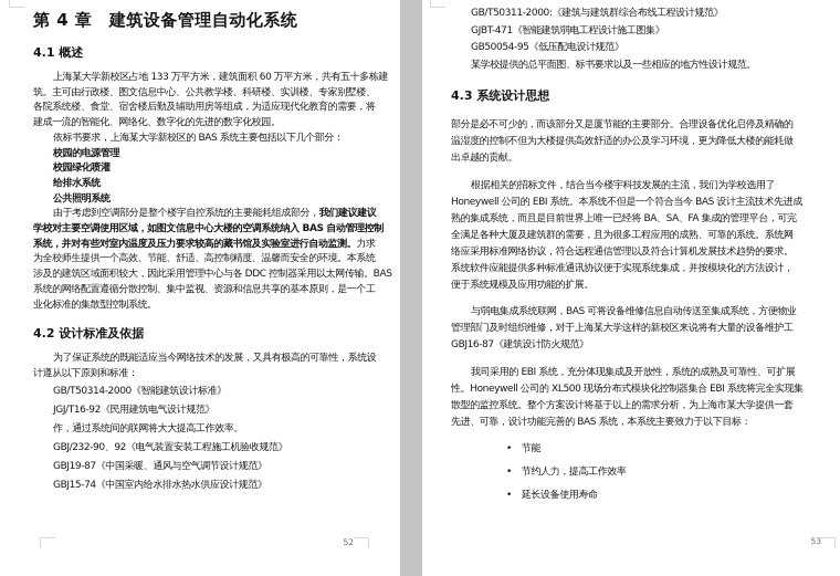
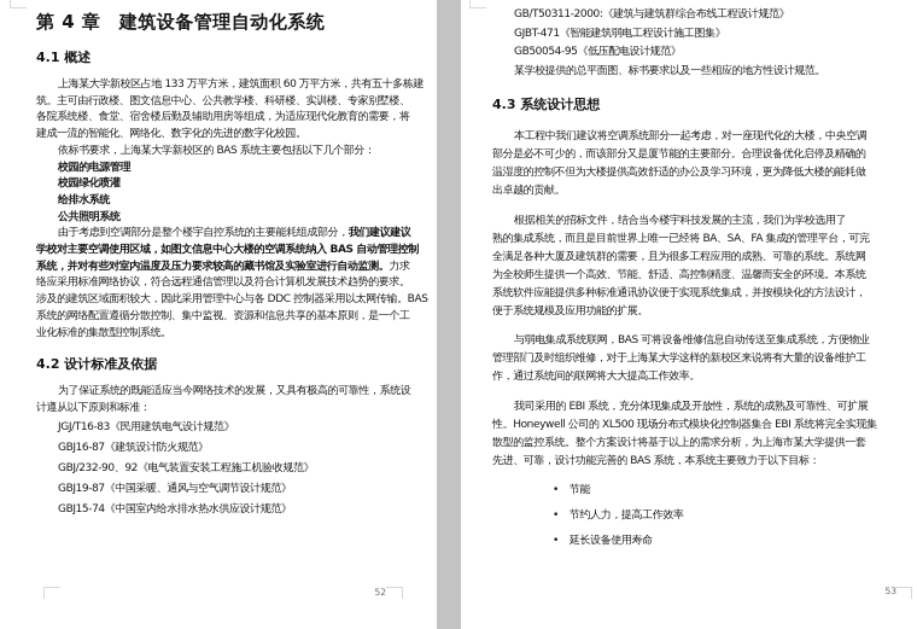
  第 4 章 建筑设备管理自动化系统
  4.1 概述
  上海某大学新校区占地 133 万平方米，建筑面积 60 万平方米，共有五十多栋建
  筑。主可由行政楼、图文信息中心、公共教学楼、科研楼、实训楼、专家别墅楼、
  各院系统楼、食堂、宿舍楼后勤及辅助用房等组成，为适应现代化教育的需要，将
  建成一流的智能化、网络化、数字化的先进的数字化校园。
  依标书要求，上海某大学新校区的 BAS 系统主要包括以下几个部分：
  校园的电源管理
  校园绿化喷灌
  给排水系统
  公共照明系统
  由于考虑到空调部分是整个楼宇自控系统的主要能耗组成部分，我们建议建议
  学校对主要空调使用区域，如图文信息中心大楼的空调系统纳入 BAS 自动管理控制
  系统，并对有些对室内温度及压力要求较高的藏书馆及实验室进行自动监测。力求
- 为全校师生提供一个高效、节能、舒适、高控制精度、温馨而安全的环境。本系统
+ 络应采用标准网络协议，符合远程通信管理以及符合计算机发展技术趋势的要求。
  涉及的建筑区域面积较大，因此采用管理中心与各 DDC 控制器采用以太网传输。BAS
  系统的网络配置遵循分散控制、集中监视、资源和信息共享的基本原则，是一个工
  业化标准的集散型控制系统。
  4.2 设计标准及依据
  为了保证系统的既能适应当今网络技术的发展，又具有极高的可靠性，系统设
  计遵从以下原则和标准：
- GB/T50314-2000《智能建筑设计标准》
- JGJ/T16-92《民用建筑电气设计规范》
+ JGJ/T16-83《民用建筑电气设计规范》
- 作，通过系统间的联网将大大提高工作效率。
+ GBJ16-87《建筑设计防火规范》
  GBJ/232-90、92《电气装置安装工程施工机验收规范》
  GBJ19-87《中国采暖、通风与空气调节设计规范》
  GBJ15-74《中国室内给水排水热水供应设计规范》
  52
  GB/T50311-2000:《建筑与建筑群综合布线工程设计规范》
  GJBT-471《智能建筑弱电工程设计施工图集》
  GB50054-95《低压配电设计规范》
  某学校提供的总平面图、标书要求以及一些相应的地方性设计规范。
  4.3 系统设计思想
+ 本工程中我们建议将空调系统部分一起考虑，对一座现代化的大楼，中央空调
  部分是必不可少的，而该部分又是厦节能的主要部分。合理设备优化启停及精确的
  温湿度的控制不但为大楼提供高效舒适的办公及学习环境，更为降低大楼的能耗做
  出卓越的贡献。
  根据相关的招标文件，结合当今楼宇科技发展的主流，我们为学校选用了
- Honeywell 公司的 EBI 系统。本系统不但是一个符合当今 BAS 设计主流技术先进成
  熟的集成系统，而且是目前世界上唯一已经将 BA、SA、FA 集成的管理平台，可完
  全满足各种大厦及建筑群的需要，且为很多工程应用的成熟、可靠的系统。系统网
- 络应采用标准网络协议，符合远程通信管理以及符合计算机发展技术趋势的要求。
+ 为全校师生提供一个高效、节能、舒适、高控制精度、温馨而安全的环境。本系统
  系统软件应能提供多种标准通讯协议便于实现系统集成，并按模块化的方法设计，
  便于系统规模及应用功能的扩展。
  与弱电集成系统联网，BAS 可将设备维修信息自动传送至集成系统，方便物业
  管理部门及时组织维修，对于上海某大学这样的新校区来说将有大量的设备维护工
- GBJ16-87《建筑设计防火规范》
+ 作，通过系统间的联网将大大提高工作效率。
  我司采用的 EBI 系统，充分体现集成及开放性，系统的成熟及可靠性、可扩展
  性。Honeywell 公司的 XL500 现场分布式模块化控制器集合 EBI 系统将完全实现集
  散型的监控系统。整个方案设计将基于以上的需求分析，为上海市某大学提供一套
  先进、可靠，设计功能完善的 BAS 系统，本系统主要致力于以下目标：
  • 节能
  • 节约人力，提高工作效率
  • 延长设备使用寿命
  53
